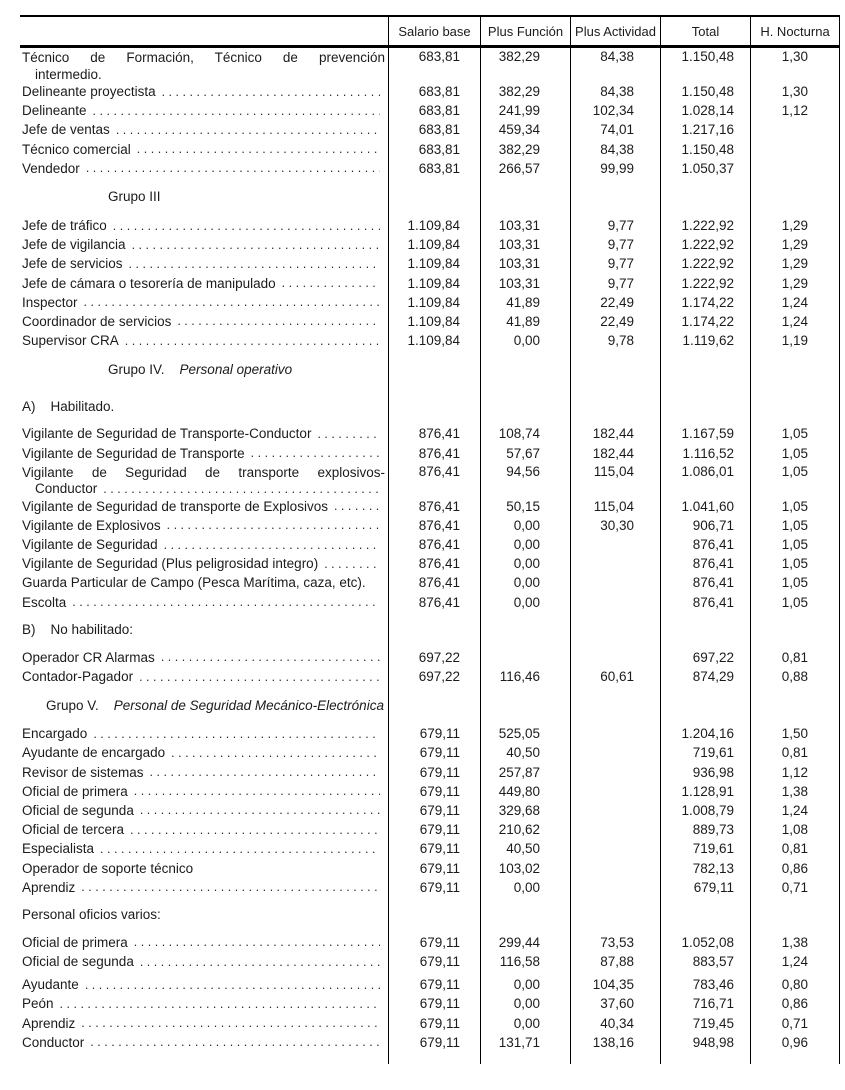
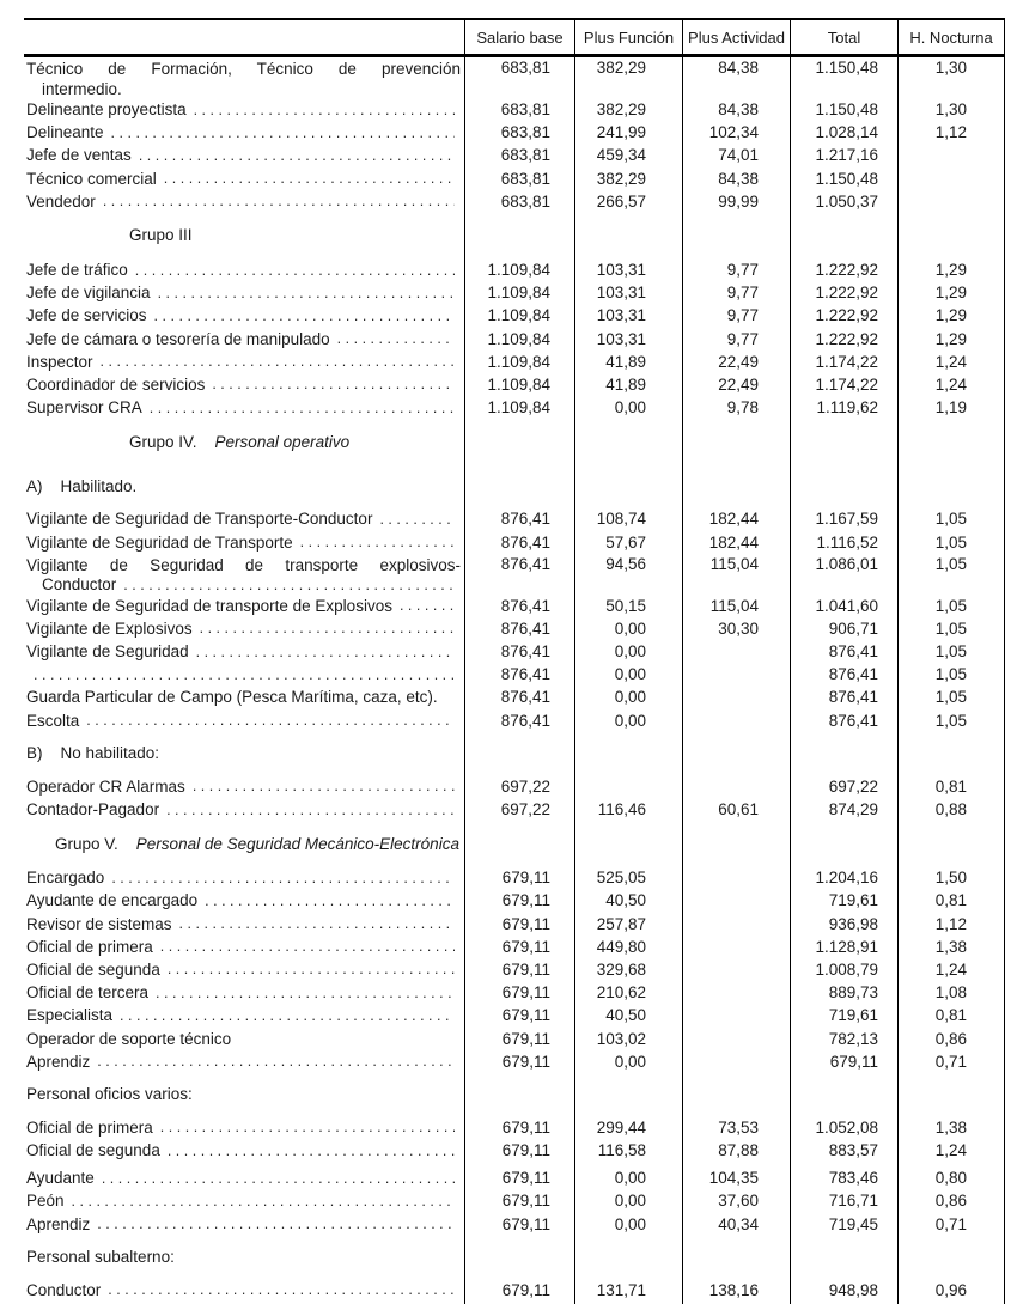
  Salario base
  Plus Función
  Plus Actividad
  Total
  H. Nocturna
  Técnico de Formación, Técnico de prevención
  intermedio.
  683,81
  382,29
  84,38
  1.150,48
  1,30
  Delineante proyectista
  683,81
  382,29
  84,38
  1.150,48
  1,30
  Delineante
  683,81
  241,99
  102,34
  1.028,14
  1,12
  Jefe de ventas
  683,81
  459,34
  74,01
  1.217,16
  Técnico comercial
  683,81
  382,29
  84,38
  1.150,48
  Vendedor
  683,81
  266,57
  99,99
  1.050,37
  Grupo III
  Jefe de tráfico
  1.109,84
  103,31
  9,77
  1.222,92
  1,29
  Jefe de vigilancia
  1.109,84
  103,31
  9,77
  1.222,92
  1,29
  Jefe de servicios
  1.109,84
  103,31
  9,77
  1.222,92
  1,29
  Jefe de cámara o tesorería de manipulado
  1.109,84
  103,31
  9,77
  1.222,92
  1,29
  Inspector
  1.109,84
  41,89
  22,49
  1.174,22
  1,24
  Coordinador de servicios
  1.109,84
  41,89
  22,49
  1.174,22
  1,24
  Supervisor CRA
  1.109,84
  0,00
  9,78
  1.119,62
  1,19
  Grupo IV.
  Personal operativo
  A)
  Habilitado.
  Vigilante de Seguridad de Transporte-Conductor
  876,41
  108,74
  182,44
  1.167,59
  1,05
  Vigilante de Seguridad de Transporte
  876,41
  57,67
  182,44
  1.116,52
  1,05
  Vigilante de Seguridad de transporte explosivos-
  Conductor
  876,41
  94,56
  115,04
  1.086,01
  1,05
  Vigilante de Seguridad de transporte de Explosivos
  876,41
  50,15
  115,04
  1.041,60
  1,05
  Vigilante de Explosivos
  876,41
  0,00
  30,30
  906,71
  1,05
  Vigilante de Seguridad
  876,41
  0,00
  876,41
  1,05
- Vigilante de Seguridad (Plus peligrosidad integro)
  876,41
  0,00
  876,41
  1,05
  Guarda Particular de Campo (Pesca Marítima, caza, etc).
  876,41
  0,00
  876,41
  1,05
  Escolta
  876,41
  0,00
  876,41
  1,05
  B)
  No habilitado:
  Operador CR Alarmas
  697,22
  697,22
  0,81
  Contador-Pagador
  697,22
  116,46
  60,61
  874,29
  0,88
  Grupo V.
  Personal de Seguridad Mecánico-Electrónica
  Encargado
  679,11
  525,05
  1.204,16
  1,50
  Ayudante de encargado
  679,11
  40,50
  719,61
  0,81
  Revisor de sistemas
  679,11
  257,87
  936,98
  1,12
  Oficial de primera
  679,11
  449,80
  1.128,91
  1,38
  Oficial de segunda
  679,11
  329,68
  1.008,79
  1,24
  Oficial de tercera
  679,11
  210,62
  889,73
  1,08
  Especialista
  679,11
  40,50
  719,61
  0,81
  Operador de soporte técnico
  679,11
  103,02
  782,13
  0,86
  Aprendiz
  679,11
  0,00
  679,11
  0,71
  Personal oficios varios:
  Oficial de primera
  679,11
  299,44
  73,53
  1.052,08
  1,38
  Oficial de segunda
  679,11
  116,58
  87,88
  883,57
  1,24
  Ayudante
  679,11
  0,00
  104,35
  783,46
  0,80
  Peón
  679,11
  0,00
  37,60
  716,71
  0,86
  Aprendiz
  679,11
  0,00
  40,34
  719,45
  0,71
+ Personal subalterno:
  Conductor
  679,11
  131,71
  138,16
  948,98
  0,96
